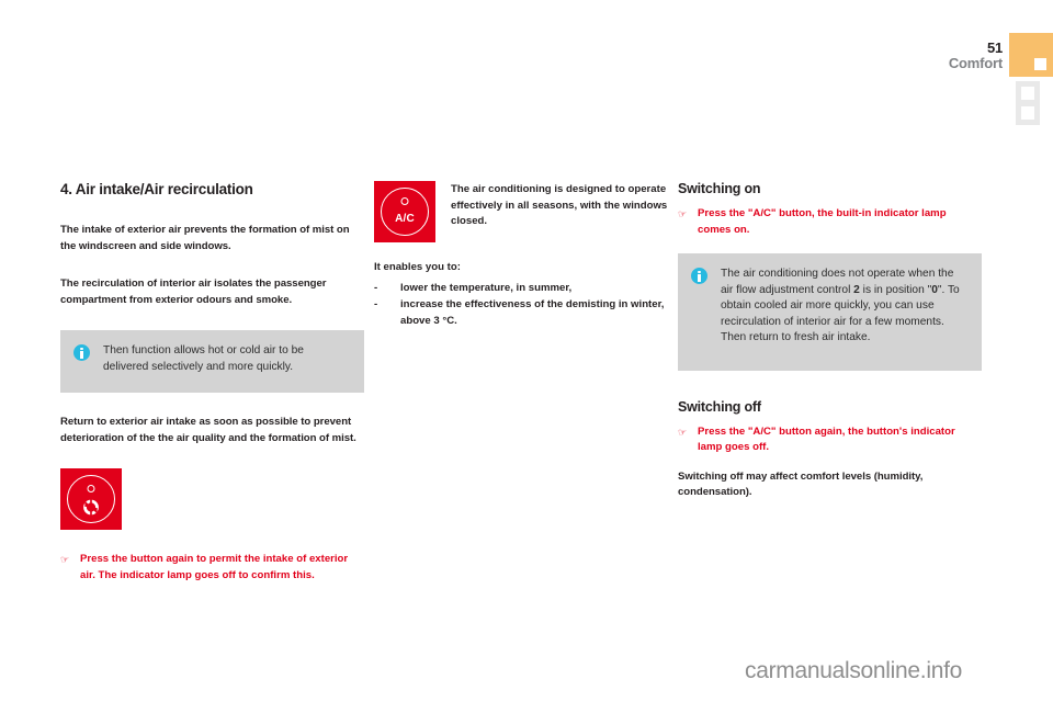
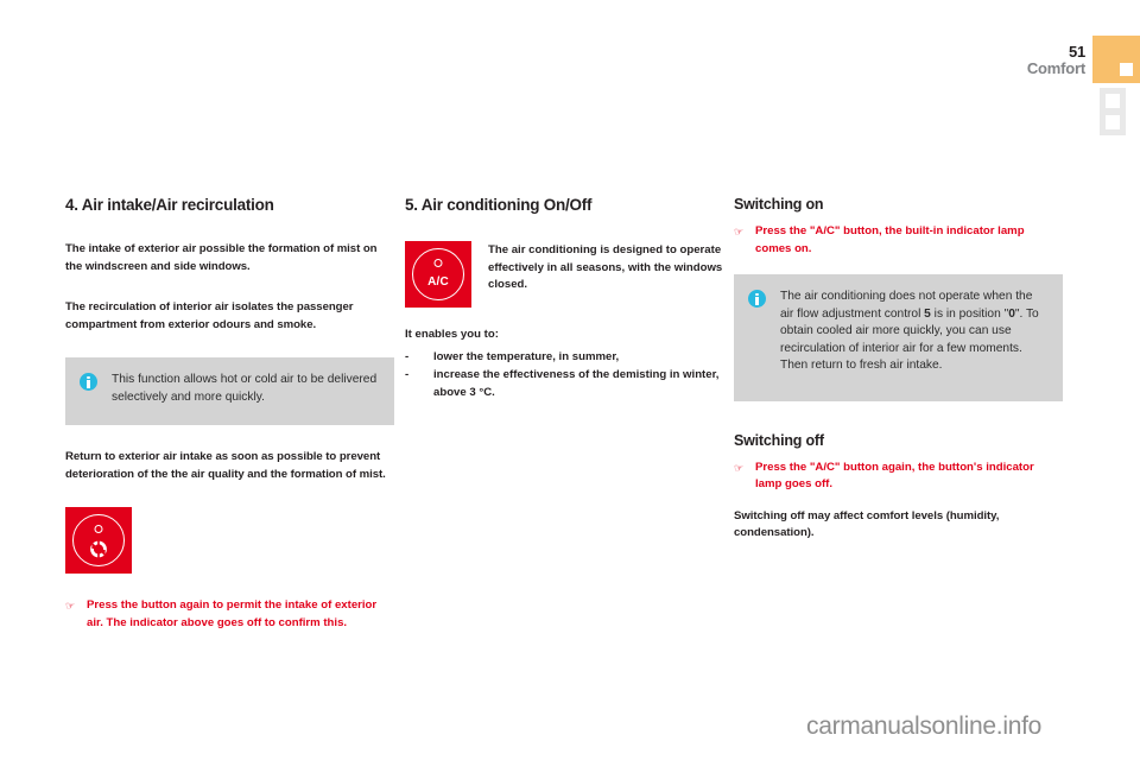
  51
  Comfort
  4. Air intake/Air recirculation
- The intake of exterior air prevents the formation of mist on the windscreen and side windows.
+ The intake of exterior air possible the formation of mist on the windscreen and side windows.
  The recirculation of interior air isolates the passenger compartment from exterior odours and smoke.
- Then function allows hot or cold air to be delivered selectively and more quickly.
+ This function allows hot or cold air to be delivered selectively and more quickly.
  Return to exterior air intake as soon as possible to prevent deterioration of the the air quality and the formation of mist.
  ☞
- Press the button again to permit the intake of exterior air. The indicator lamp goes off to confirm this.
+ Press the button again to permit the intake of exterior air. The indicator above goes off to confirm this.
+ 5. Air conditioning On/Off
  A/C
  The air conditioning is designed to operate effectively in all seasons, with the windows closed.
  It enables you to:
  -
  lower the temperature, in summer,
  -
  increase the effectiveness of the demisting in winter, above 3 °C.
  Switching on
  ☞
  Press the "A/C" button, the built-in indicator lamp comes on.
- The air conditioning does not operate when the air flow adjustment control 2 is in position "0". To obtain cooled air more quickly, you can use recirculation of interior air for a few moments. Then return to fresh air intake.
+ The air conditioning does not operate when the air flow adjustment control 5 is in position "0". To obtain cooled air more quickly, you can use recirculation of interior air for a few moments. Then return to fresh air intake.
  Switching off
  ☞
  Press the "A/C" button again, the button's indicator lamp goes off.
  Switching off may affect comfort levels (humidity, condensation).
  carmanualsonline.info
